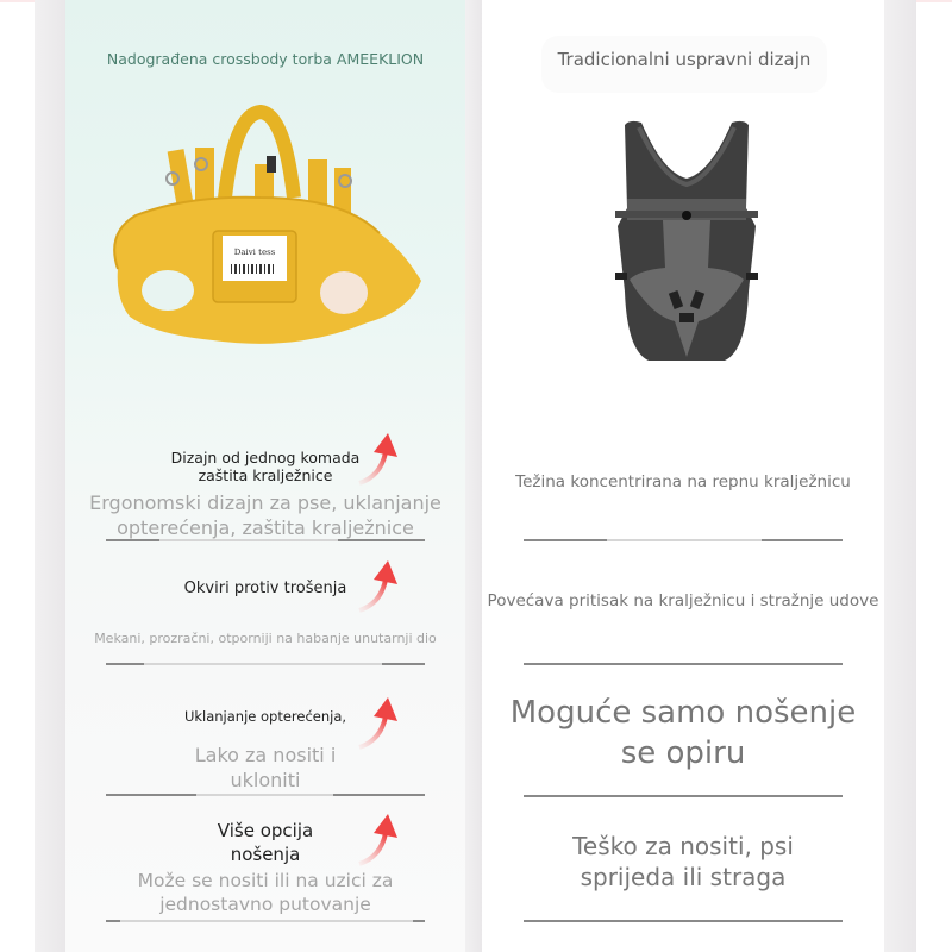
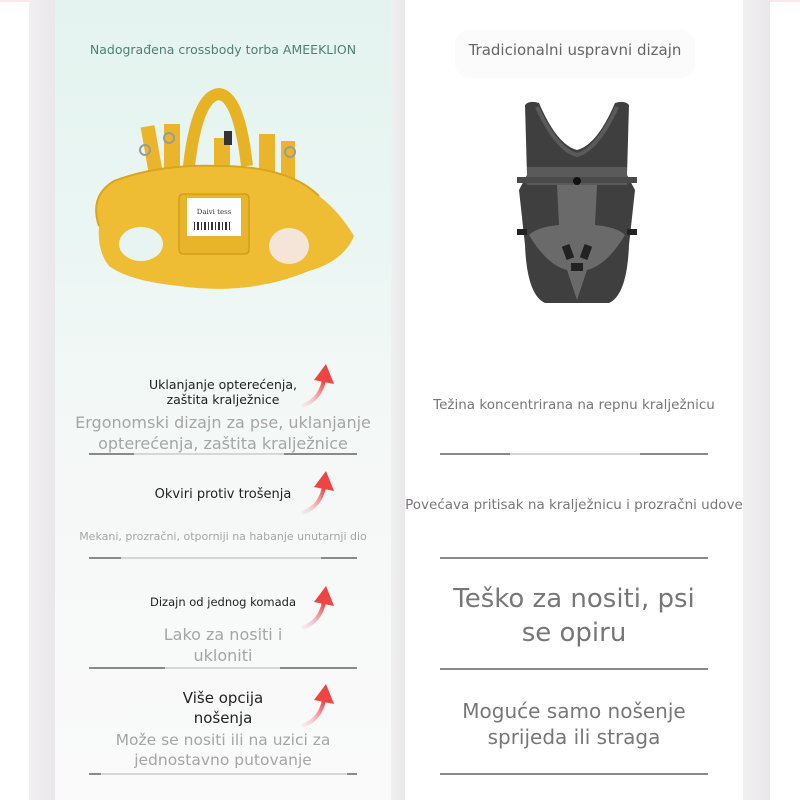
  Nadograđena crossbody torba AMEEKLION
  Daivi tess
- Dizajn od jednog komada
+ Uklanjanje opterećenja,
  zaštita kralježnice
  Ergonomski dizajn za pse, uklanjanje
  opterećenja, zaštita kralježnice
  Okviri protiv trošenja
  Mekani, prozračni, otporniji na habanje unutarnji dio
- Uklanjanje opterećenja,
+ Dizajn od jednog komada
  Lako za nositi i
  ukloniti
  Više opcija
  nošenja
  Može se nositi ili na uzici za
  jednostavno putovanje
  Tradicionalni uspravni dizajn
  Težina koncentrirana na repnu kralježnicu
- Povećava pritisak na kralježnicu i stražnje udove
+ Povećava pritisak na kralježnicu i prozračni udove
- Moguće samo nošenje
+ Teško za nositi, psi
  se opiru
- Teško za nositi, psi
+ Moguće samo nošenje
  sprijeda ili straga
